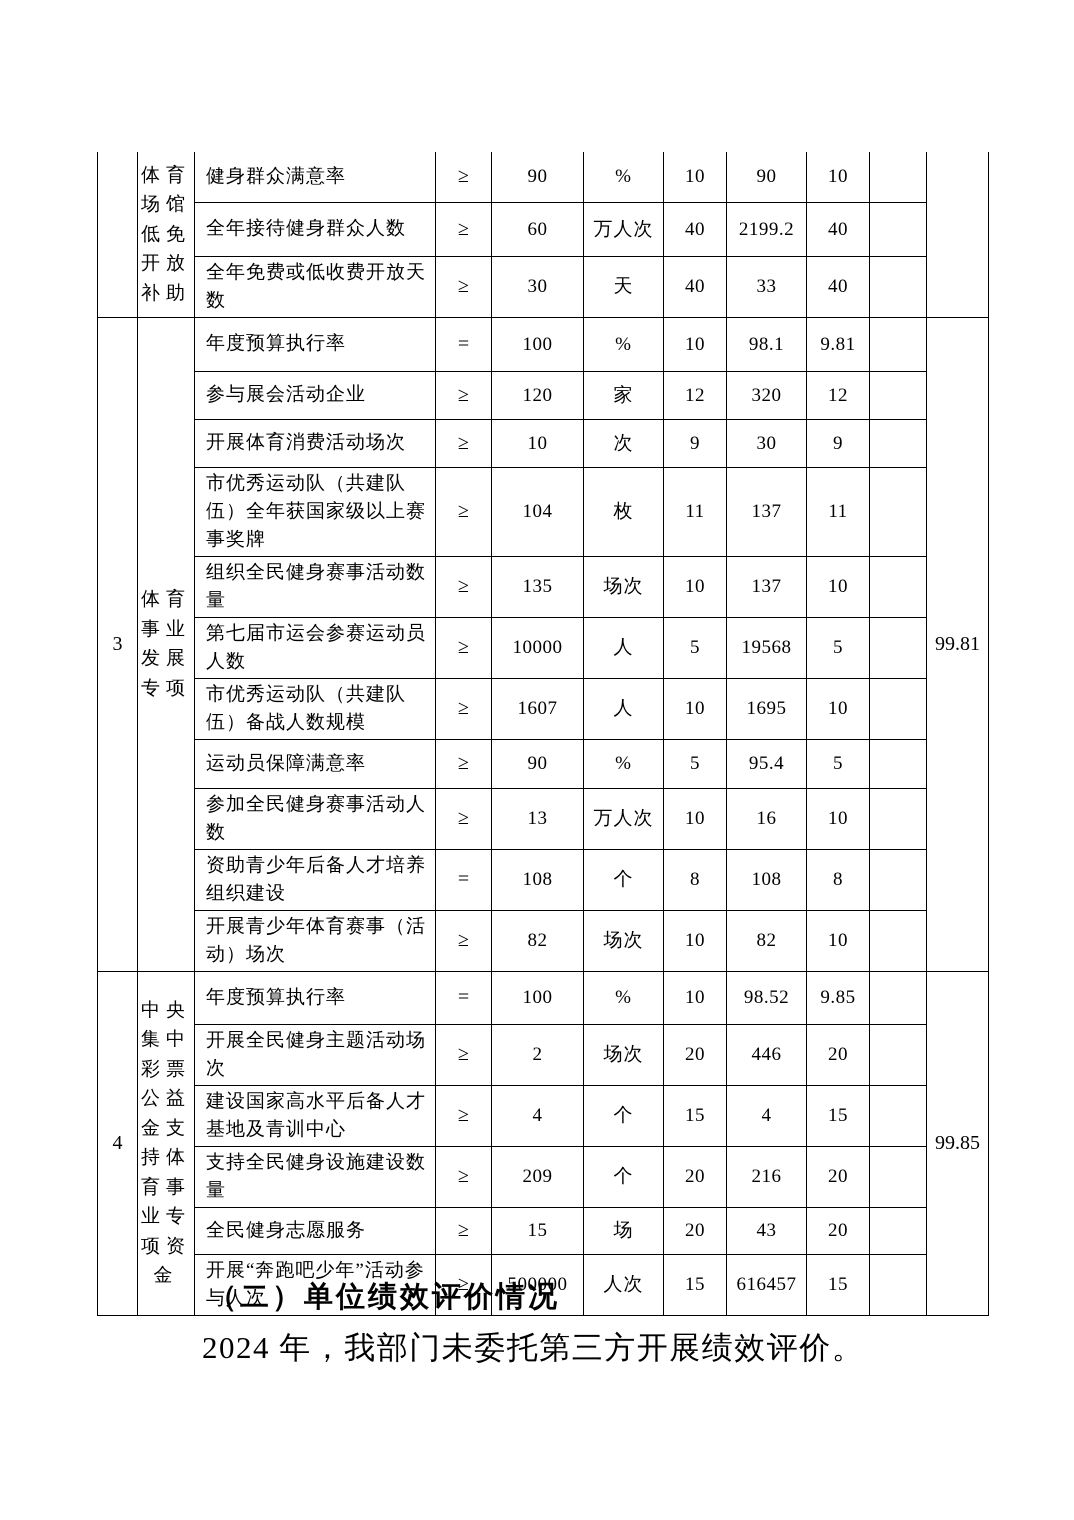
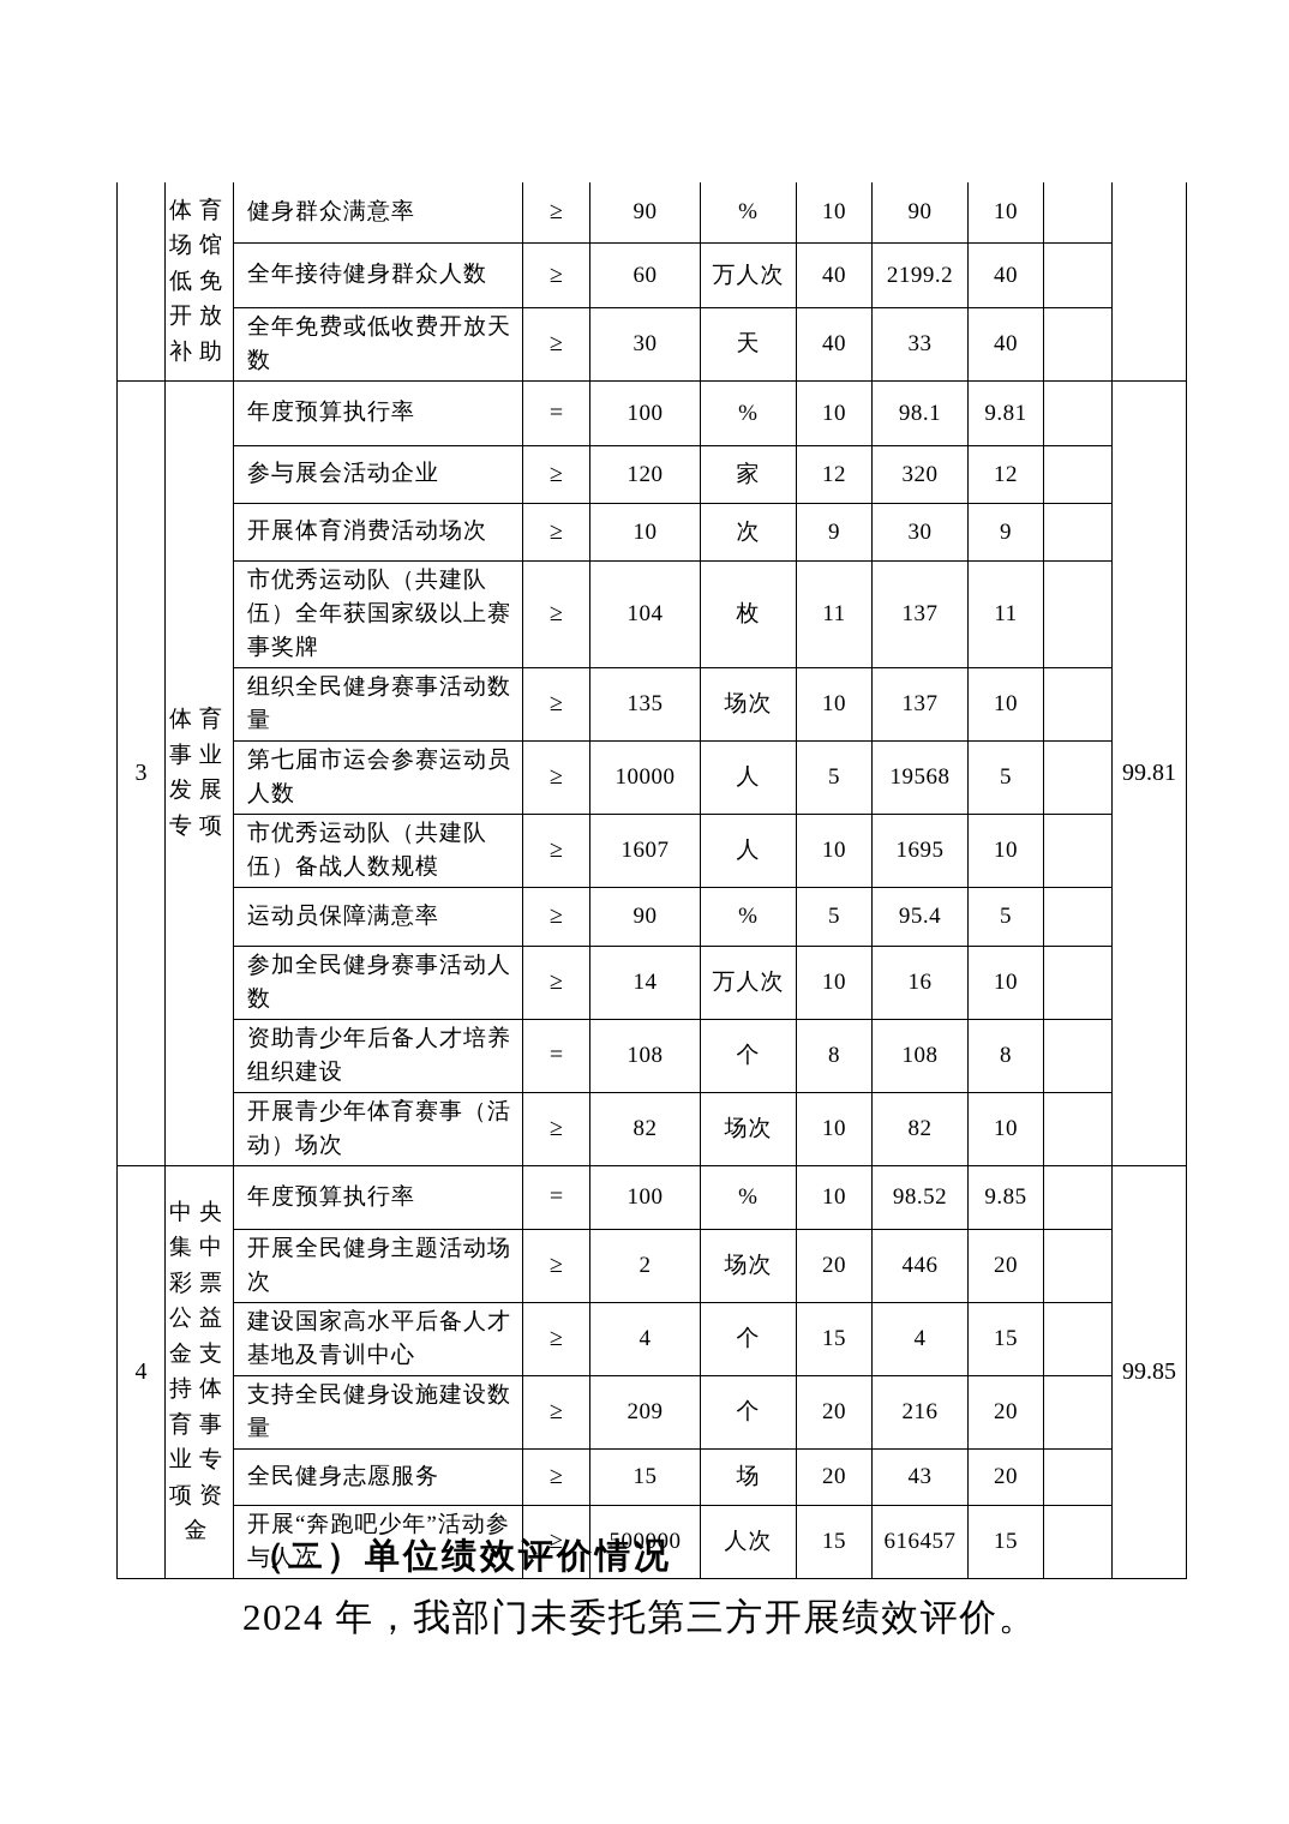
  	体育场馆低免开放补助	健身群众满意率	≥	90	%	10	90	10
  全年接待健身群众人数	≥	60	万人次	40	2199.2	40
  全年免费或低收费开放天数	≥	30	天	40	33	40
  3	体育事业发展专项	年度预算执行率	=	100	%	10	98.1	9.81		99.81
  参与展会活动企业	≥	120	家	12	320	12
  开展体育消费活动场次	≥	10	次	9	30	9
  市优秀运动队（共建队伍）全年获国家级以上赛事奖牌	≥	104	枚	11	137	11
  组织全民健身赛事活动数量	≥	135	场次	10	137	10
  第七届市运会参赛运动员人数	≥	10000	人	5	19568	5
  市优秀运动队（共建队伍）备战人数规模	≥	1607	人	10	1695	10
  运动员保障满意率	≥	90	%	5	95.4	5
- 参加全民健身赛事活动人数	≥	13	万人次	10	16	10
+ 参加全民健身赛事活动人数	≥	14	万人次	10	16	10
  资助青少年后备人才培养组织建设	=	108	个	8	108	8
  开展青少年体育赛事（活动）场次	≥	82	场次	10	82	10
  4	中央集中彩票公益金支持体育事业专项资金	年度预算执行率	=	100	%	10	98.52	9.85		99.85
  开展全民健身主题活动场次	≥	2	场次	20	446	20
  建设国家高水平后备人才基地及青训中心	≥	4	个	15	4	15
  支持全民健身设施建设数量	≥	209	个	20	216	20
  全民健身志愿服务	≥	15	场	20	43	20
  开展“奔跑吧少年”活动参与人次	≥	500000	人次	15	616457	15
  （二）单位绩效评价情况
  2024 年，我部门未委托第三方开展绩效评价。
